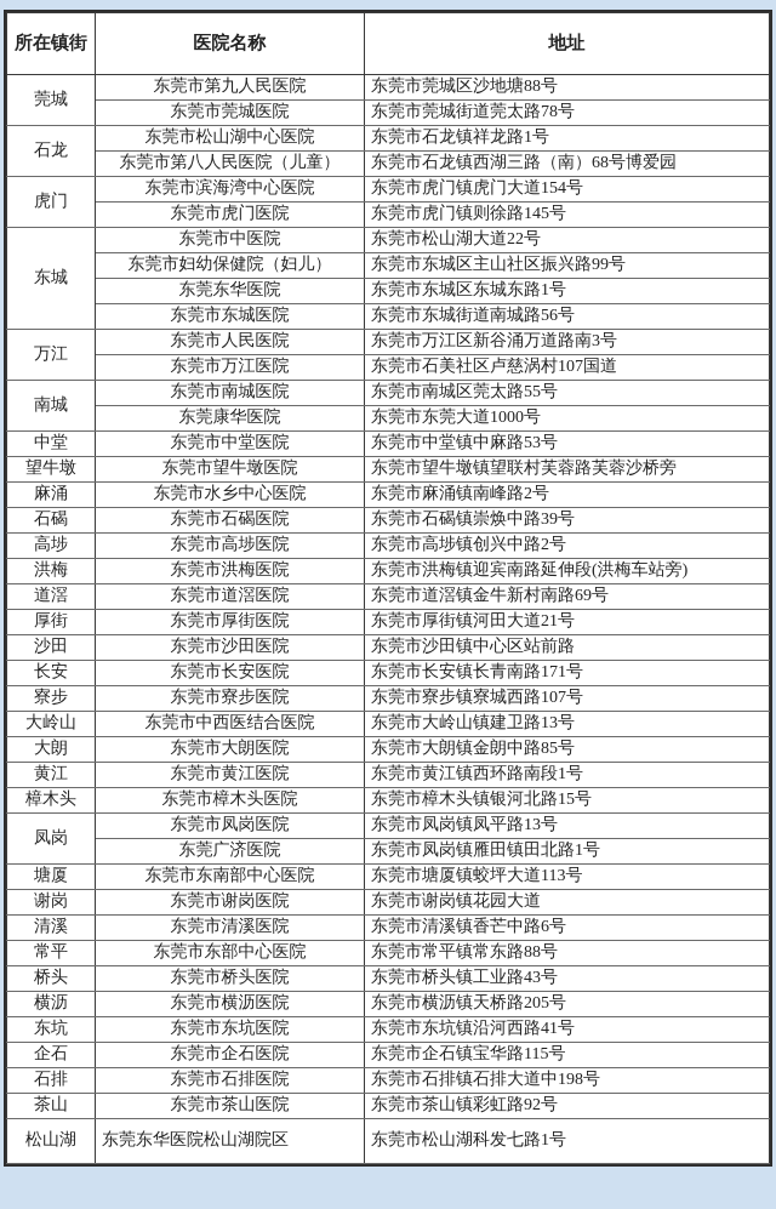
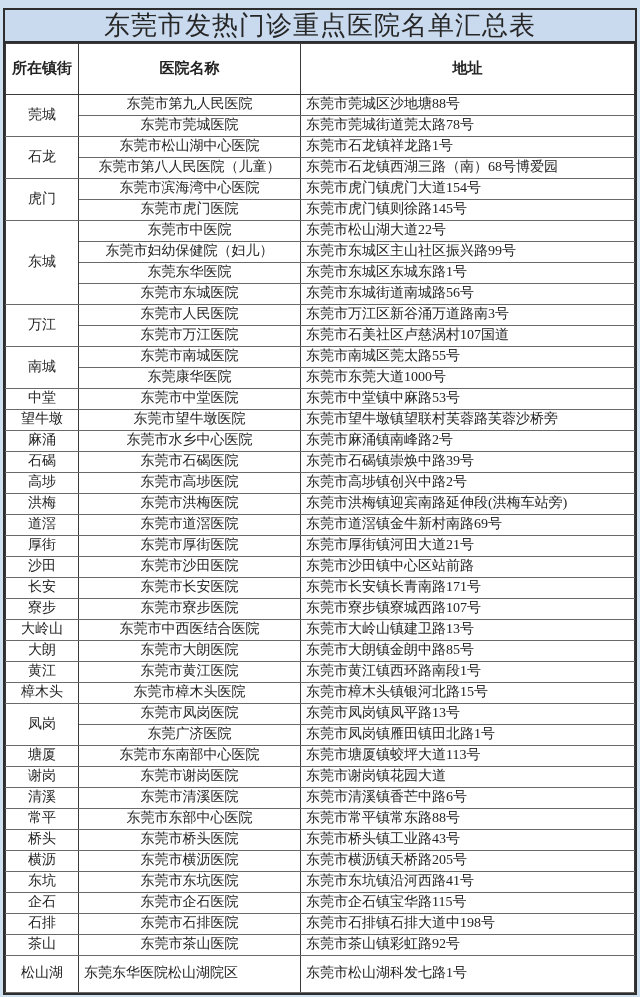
+ 东莞市发热门诊重点医院名单汇总表
  所在镇街	医院名称	地址
  莞城	东莞市第九人民医院	东莞市莞城区沙地塘88号
  东莞市莞城医院	东莞市莞城街道莞太路78号
  石龙	东莞市松山湖中心医院	东莞市石龙镇祥龙路1号
  东莞市第八人民医院（儿童）	东莞市石龙镇西湖三路（南）68号博爱园
  虎门	东莞市滨海湾中心医院	东莞市虎门镇虎门大道154号
  东莞市虎门医院	东莞市虎门镇则徐路145号
  东城	东莞市中医院	东莞市松山湖大道22号
  东莞市妇幼保健院（妇儿）	东莞市东城区主山社区振兴路99号
  东莞东华医院	东莞市东城区东城东路1号
  东莞市东城医院	东莞市东城街道南城路56号
  万江	东莞市人民医院	东莞市万江区新谷涌万道路南3号
  东莞市万江医院	东莞市石美社区卢慈涡村107国道
  南城	东莞市南城医院	东莞市南城区莞太路55号
  东莞康华医院	东莞市东莞大道1000号
  中堂	东莞市中堂医院	东莞市中堂镇中麻路53号
  望牛墩	东莞市望牛墩医院	东莞市望牛墩镇望联村芙蓉路芙蓉沙桥旁
  麻涌	东莞市水乡中心医院	东莞市麻涌镇南峰路2号
  石碣	东莞市石碣医院	东莞市石碣镇崇焕中路39号
  高埗	东莞市高埗医院	东莞市高埗镇创兴中路2号
  洪梅	东莞市洪梅医院	东莞市洪梅镇迎宾南路延伸段(洪梅车站旁)
  道滘	东莞市道滘医院	东莞市道滘镇金牛新村南路69号
  厚街	东莞市厚街医院	东莞市厚街镇河田大道21号
  沙田	东莞市沙田医院	东莞市沙田镇中心区站前路
  长安	东莞市长安医院	东莞市长安镇长青南路171号
  寮步	东莞市寮步医院	东莞市寮步镇寮城西路107号
  大岭山	东莞市中西医结合医院	东莞市大岭山镇建卫路13号
  大朗	东莞市大朗医院	东莞市大朗镇金朗中路85号
  黄江	东莞市黄江医院	东莞市黄江镇西环路南段1号
  樟木头	东莞市樟木头医院	东莞市樟木头镇银河北路15号
  凤岗	东莞市凤岗医院	东莞市凤岗镇凤平路13号
  东莞广济医院	东莞市凤岗镇雁田镇田北路1号
  塘厦	东莞市东南部中心医院	东莞市塘厦镇蛟坪大道113号
  谢岗	东莞市谢岗医院	东莞市谢岗镇花园大道
  清溪	东莞市清溪医院	东莞市清溪镇香芒中路6号
  常平	东莞市东部中心医院	东莞市常平镇常东路88号
  桥头	东莞市桥头医院	东莞市桥头镇工业路43号
  横沥	东莞市横沥医院	东莞市横沥镇天桥路205号
  东坑	东莞市东坑医院	东莞市东坑镇沿河西路41号
  企石	东莞市企石医院	东莞市企石镇宝华路115号
  石排	东莞市石排医院	东莞市石排镇石排大道中198号
  茶山	东莞市茶山医院	东莞市茶山镇彩虹路92号
  松山湖	东莞东华医院松山湖院区	东莞市松山湖科发七路1号
